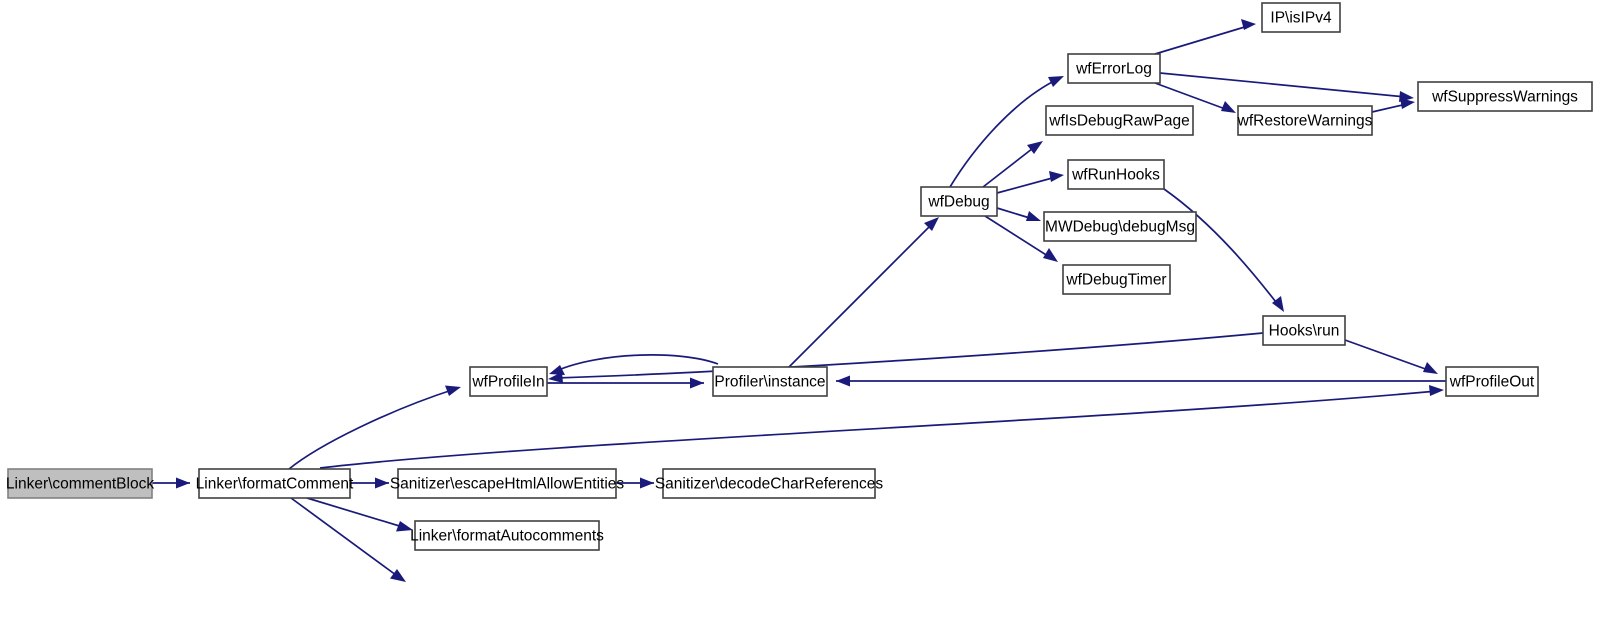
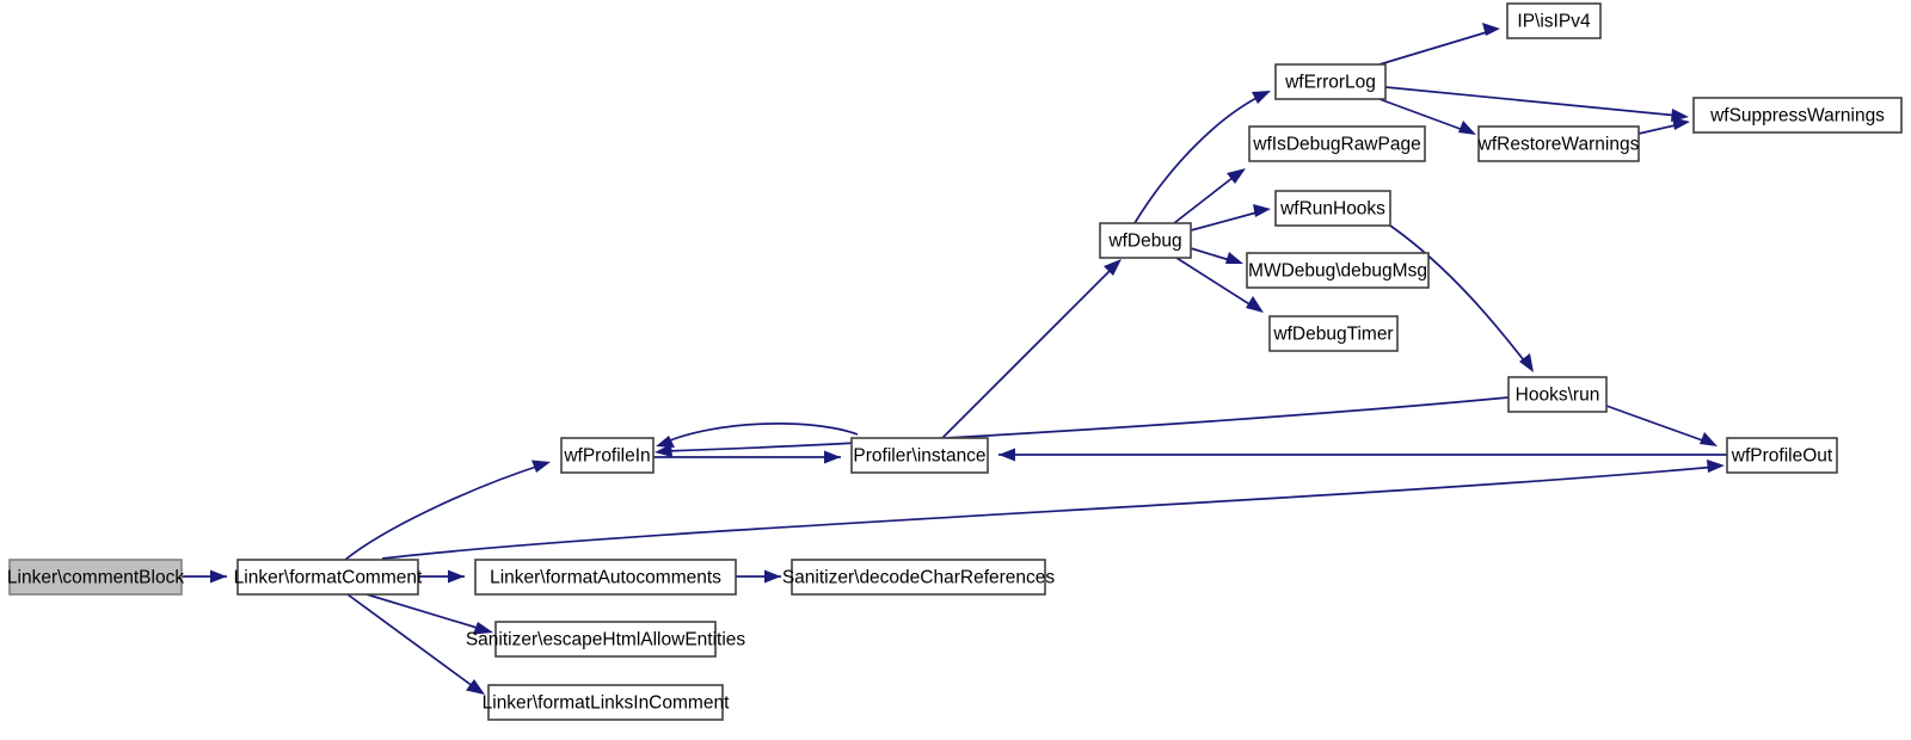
  Linker\commentBlock
  Linker\formatComment
- Sanitizer\escapeHtmlAllowEntities
+ Linker\formatAutocomments
  Sanitizer\decodeCharReferences
- Linker\formatAutocomments
+ Sanitizer\escapeHtmlAllowEntities
+ Linker\formatLinksInComment
  wfProfileIn
  Profiler\instance
  wfProfileOut
  Hooks\run
  wfDebug
  wfIsDebugRawPage
  wfRunHooks
  MWDebug\debugMsg
  wfDebugTimer
  wfErrorLog
  IP\isIPv4
  wfRestoreWarnings
  wfSuppressWarnings
